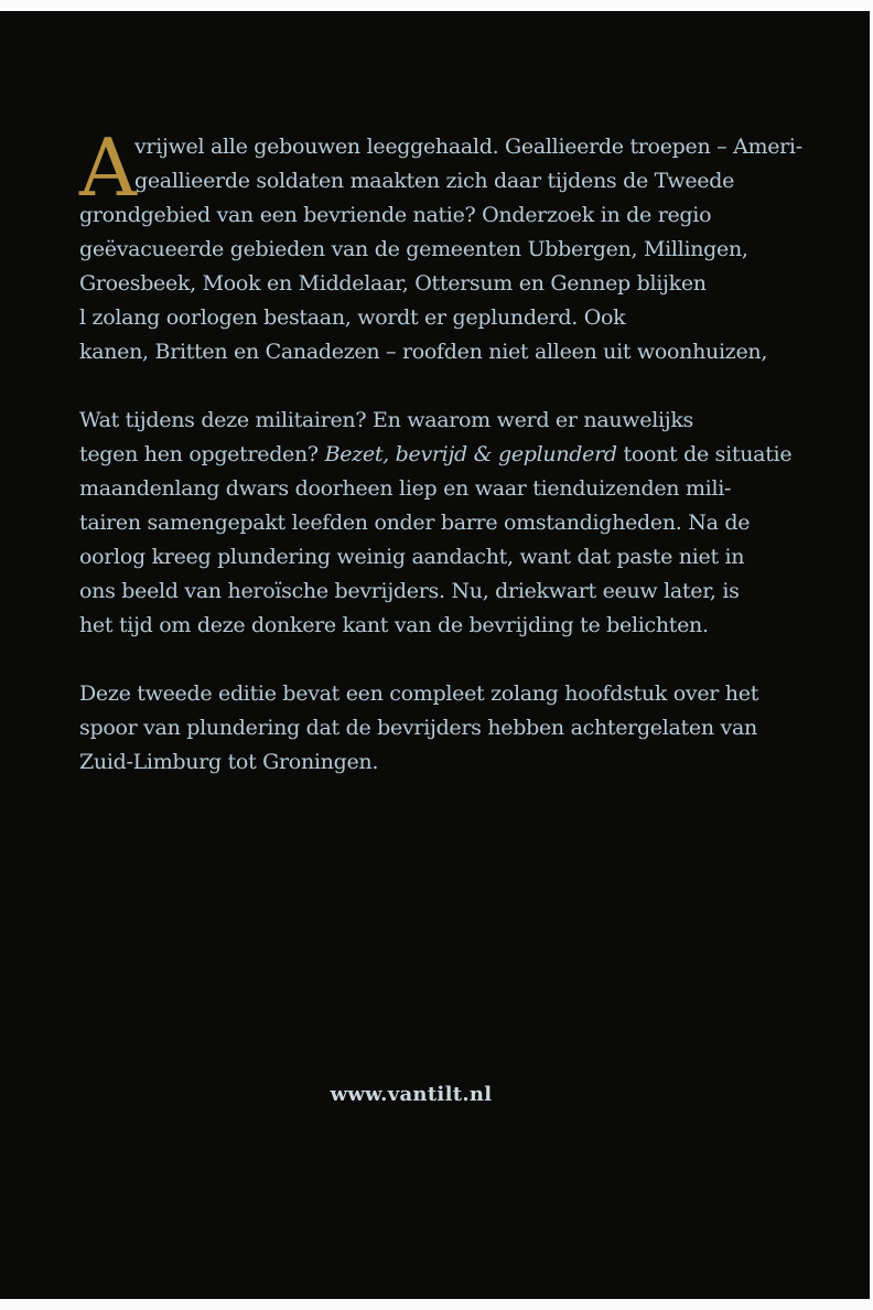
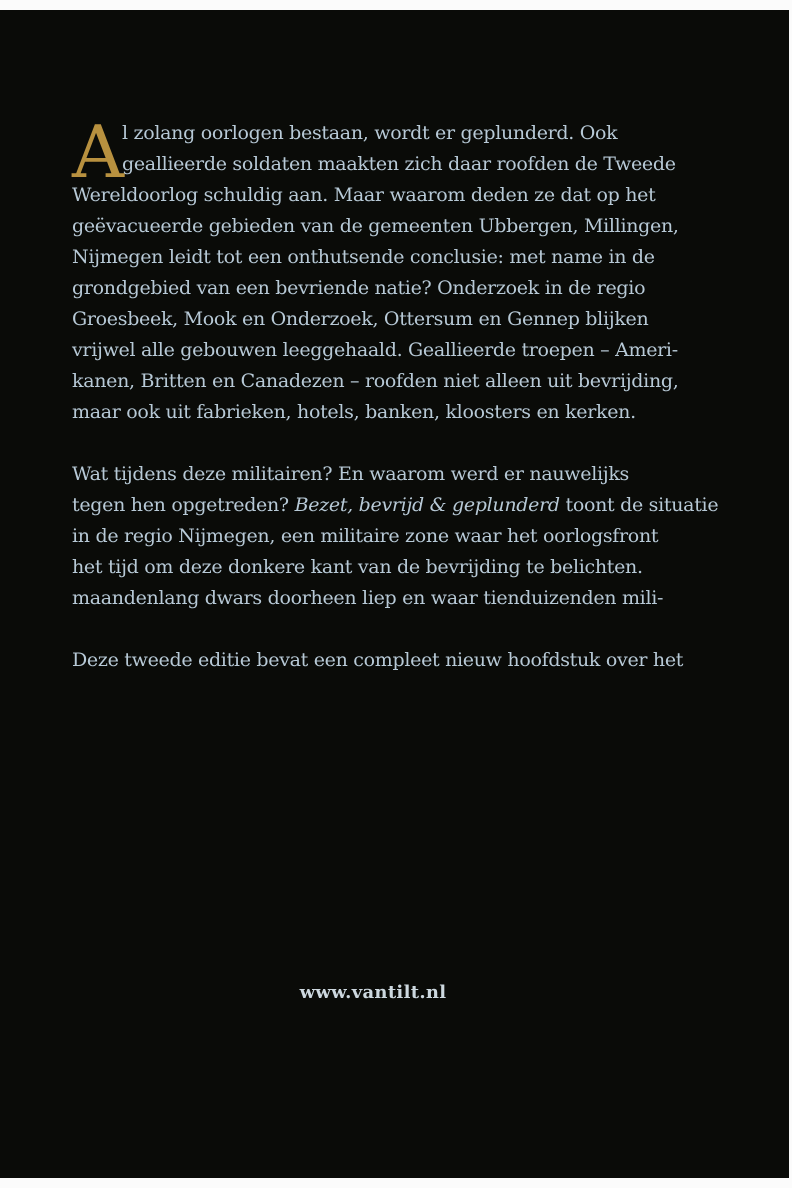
  A
- vrijwel alle gebouwen leeggehaald. Geallieerde troepen – Ameri-
+ l zolang oorlogen bestaan, wordt er geplunderd. Ook
- geallieerde soldaten maakten zich daar tijdens de Tweede
+ geallieerde soldaten maakten zich daar roofden de Tweede
+ Wereldoorlog schuldig aan. Maar waarom deden ze dat op het
- grondgebied van een bevriende natie? Onderzoek in de regio
+ geëvacueerde gebieden van de gemeenten Ubbergen, Millingen,
+ Nijmegen leidt tot een onthutsende conclusie: met name in de
- geëvacueerde gebieden van de gemeenten Ubbergen, Millingen,
+ grondgebied van een bevriende natie? Onderzoek in de regio
- Groesbeek, Mook en Middelaar, Ottersum en Gennep blijken
+ Groesbeek, Mook en Onderzoek, Ottersum en Gennep blijken
- l zolang oorlogen bestaan, wordt er geplunderd. Ook
+ vrijwel alle gebouwen leeggehaald. Geallieerde troepen – Ameri-
- kanen, Britten en Canadezen – roofden niet alleen uit woonhuizen,
+ kanen, Britten en Canadezen – roofden niet alleen uit bevrijding,
+ maar ook uit fabrieken, hotels, banken, kloosters en kerken.
  Wat tijdens deze militairen? En waarom werd er nauwelijks
  tegen hen opgetreden? Bezet, bevrijd & geplunderd toont de situatie
+ in de regio Nijmegen, een militaire zone waar het oorlogsfront
- maandenlang dwars doorheen liep en waar tienduizenden mili-
+ het tijd om deze donkere kant van de bevrijding te belichten.
- tairen samengepakt leefden onder barre omstandigheden. Na de
- oorlog kreeg plundering weinig aandacht, want dat paste niet in
- ons beeld van heroïsche bevrijders. Nu, driekwart eeuw later, is
- het tijd om deze donkere kant van de bevrijding te belichten.
+ maandenlang dwars doorheen liep en waar tienduizenden mili-
- Deze tweede editie bevat een compleet zolang hoofdstuk over het
+ Deze tweede editie bevat een compleet nieuw hoofdstuk over het
- spoor van plundering dat de bevrijders hebben achtergelaten van
- Zuid-Limburg tot Groningen.
  www.vantilt.nl
